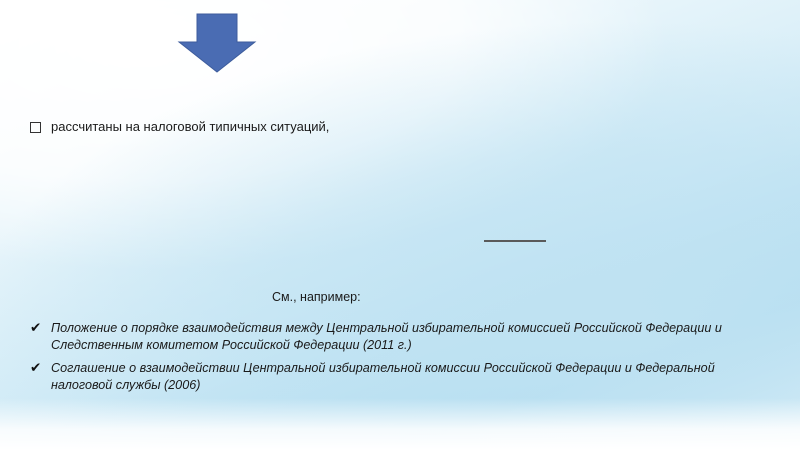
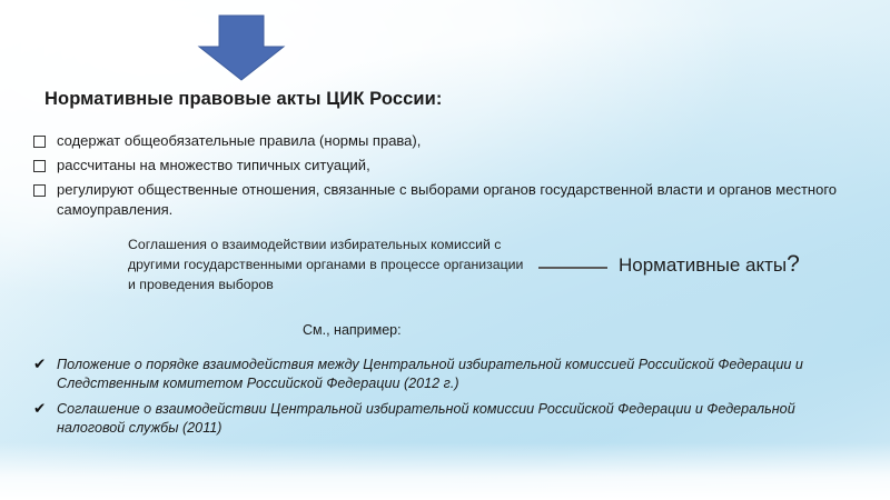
+ Нормативные правовые акты ЦИК России:
+ содержат общеобязательные правила (нормы права),
- рассчитаны на налоговой типичных ситуаций,
+ рассчитаны на множество типичных ситуаций,
+ регулируют общественные отношения, связанные с выборами органов государственной власти и органов местного самоуправления.
+ Соглашения о взаимодействии избирательных комиссий с другими государственными органами в процессе организации и проведения выборов
+ Нормативные акты?
  См., например:
  ✔
- Положение о порядке взаимодействия между Центральной избирательной комиссией Российской Федерации и Следственным комитетом Российской Федерации (2011 г.)
+ Положение о порядке взаимодействия между Центральной избирательной комиссией Российской Федерации и Следственным комитетом Российской Федерации (2012 г.)
  ✔
- Соглашение о взаимодействии Центральной избирательной комиссии Российской Федерации и Федеральной налоговой службы (2006)
+ Соглашение о взаимодействии Центральной избирательной комиссии Российской Федерации и Федеральной налоговой службы (2011)
